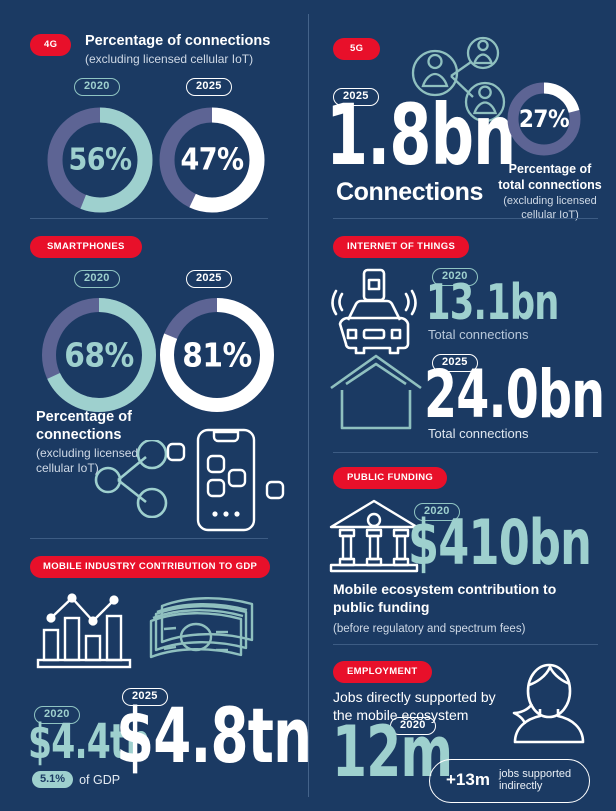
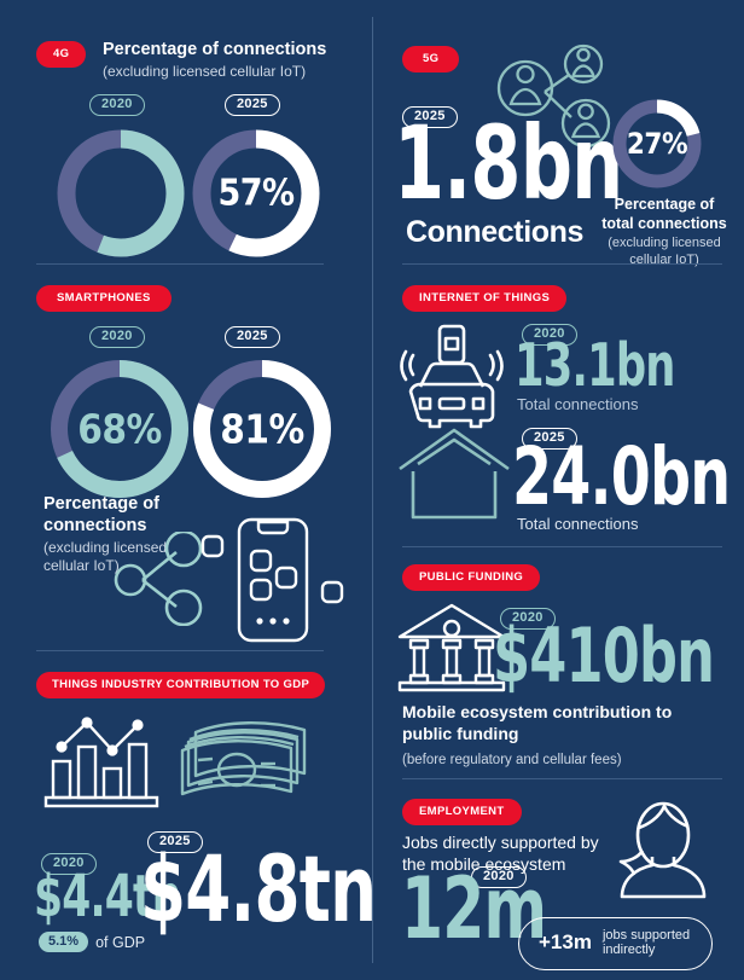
  4G
  Percentage of connections
  (excluding licensed cellular IoT)
  2020
  2025
- 56%
- 47%
+ 57%
  SMARTPHONES
  2020
  2025
  68%
  81%
  Percentage of connections
  (excluding licensed
  cellular IoT)
- MOBILE INDUSTRY CONTRIBUTION TO GDP
+ THINGS INDUSTRY CONTRIBUTION TO GDP
  2020
  $4.4tn
  5.1%
  of GDP
  2025
  $4.8tn
  5G
  2025
  1.8bn
  Connections
  27%
  Percentage of
  total connections
  (excluding licensed
  cellular IoT)
  INTERNET OF THINGS
  2020
  13.1bn
  Total connections
  2025
  24.0bn
  Total connections
  PUBLIC FUNDING
  2020
  $410bn
  Mobile ecosystem contribution to
  public funding
- (before regulatory and spectrum fees)
+ (before regulatory and cellular fees)
  EMPLOYMENT
  Jobs directly supported by
  the mobile ecosystem
  2020
  12m
  +13m
  jobs supported
  indirectly
